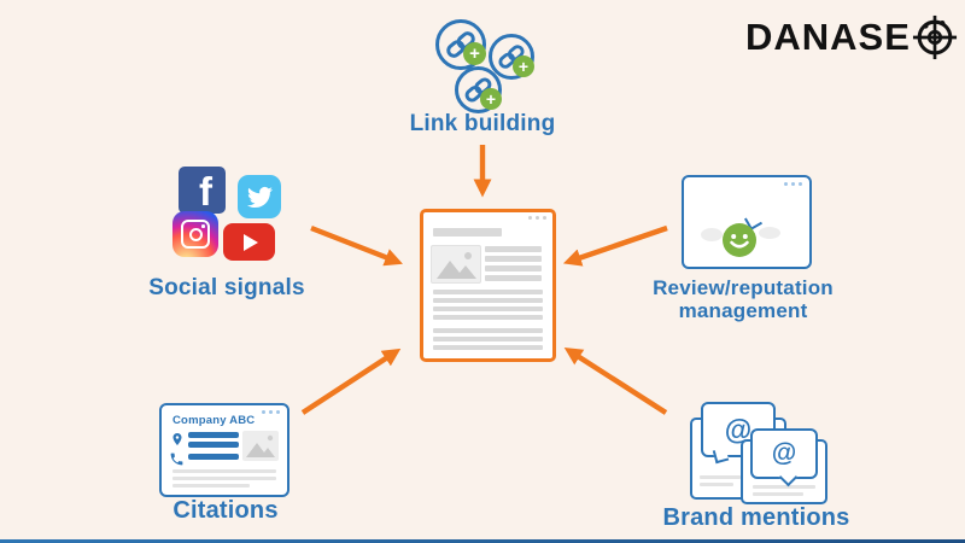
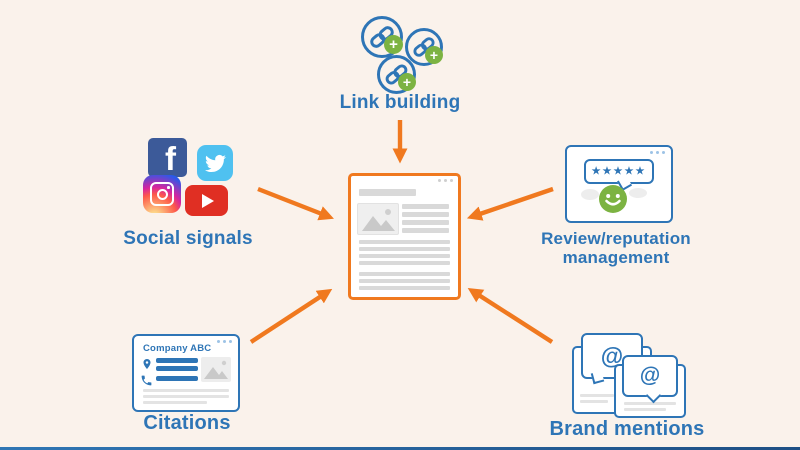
- DANASE
  +
  +
  +
  Link building
  f
  Social signals
+ ★★★★★
  Review/reputation
  management
  Company ABC
  Citations
  @
  @
  Brand mentions
